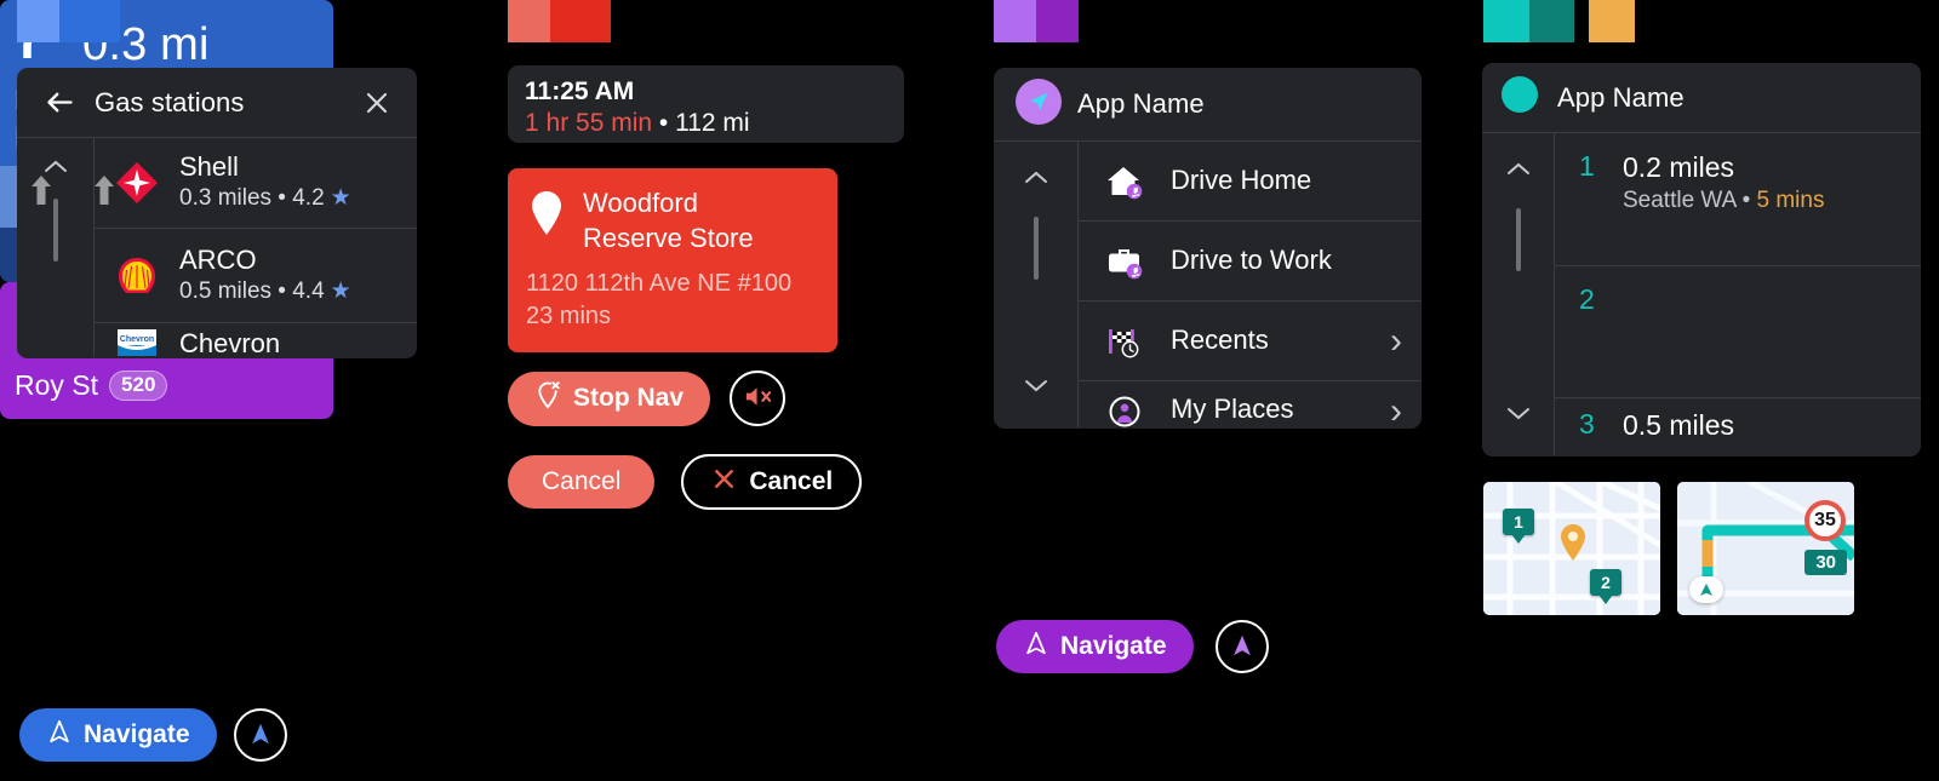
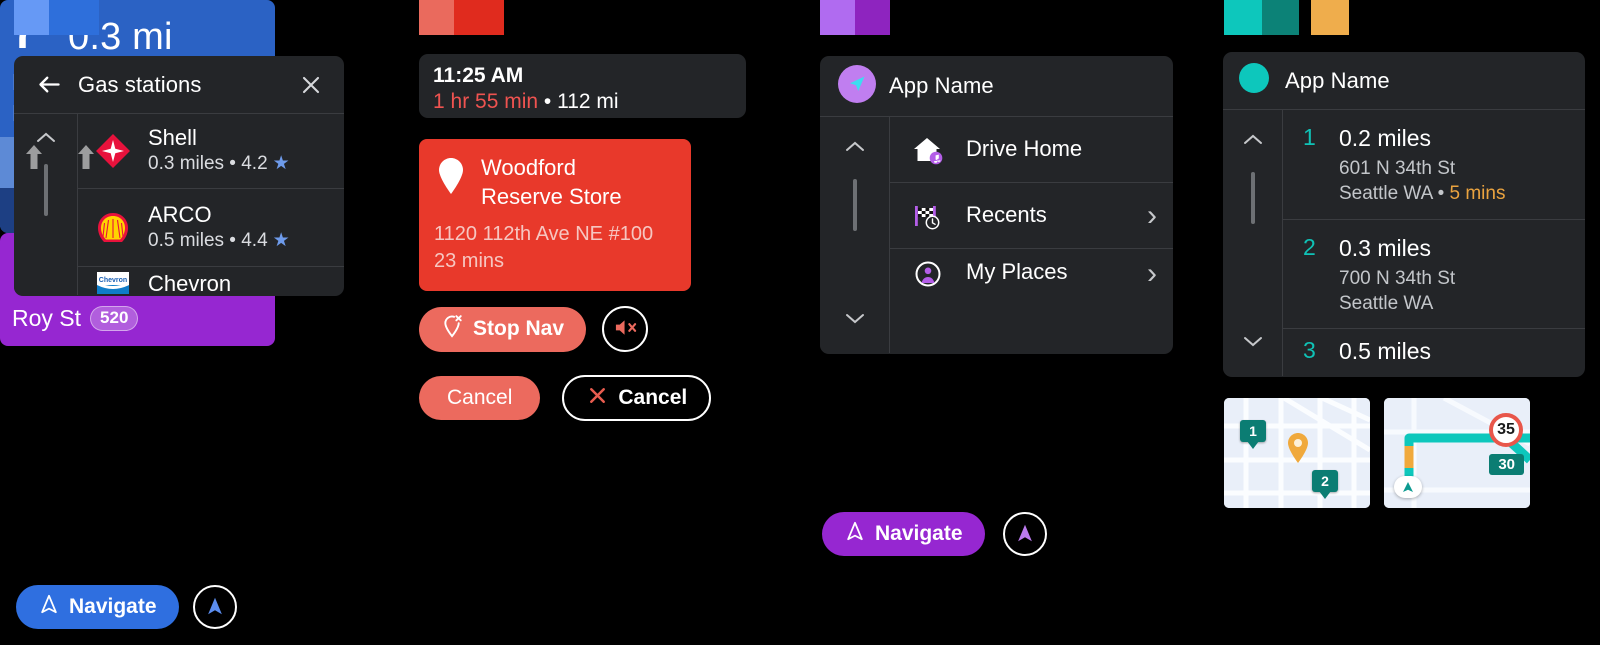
  Gas stations
  Shell
  0.3 miles • 4.2
  ★
  ARCO
  0.5 miles • 4.4
  ★
  Chevron
  0.3 mi
  Navigate
  11:25 AM
  1 hr 55 min • 112 mi
  Woodford
  Reserve Store
  1120 112th Ave NE #100
  23 mins
  Stop Nav
  Cancel
  Cancel
  App Name
  Drive Home
- Drive to Work
  Recents
  ›
  My Places
  ›
  Roy St
  520
  Navigate
  App Name
  1
  0.2 miles
+ 601 N 34th St
  Seattle WA • 5 mins
  2
+ 0.3 miles
+ 700 N 34th St
+ Seattle WA
  3
  0.5 miles
  1
  2
  35
  30
